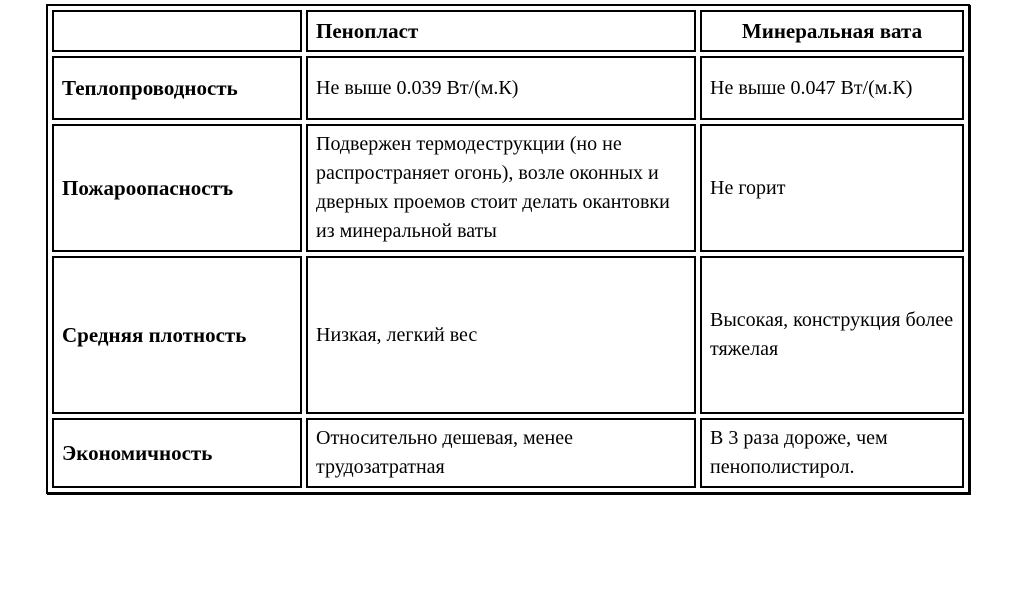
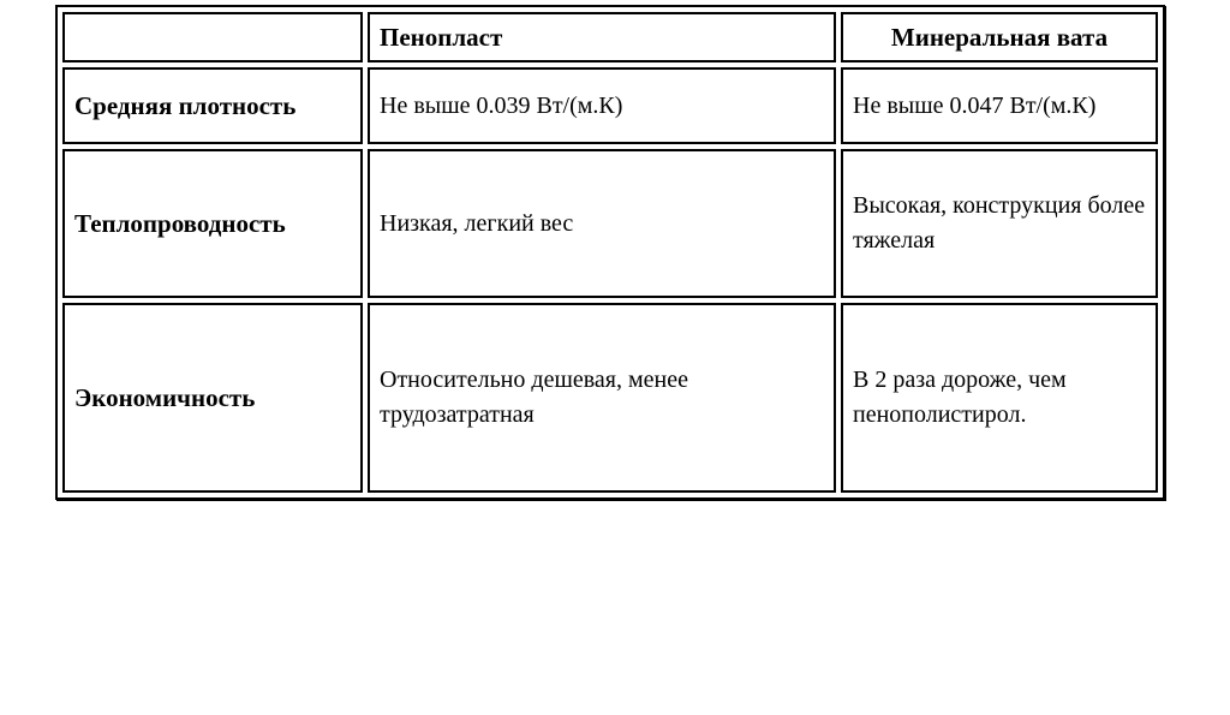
  	Пенопласт	Минеральная вата
- Теплопроводность	Не выше 0.039 Вт/(м.К)	Не выше 0.047 Вт/(м.К)
+ Средняя плотность	Не выше 0.039 Вт/(м.К)	Не выше 0.047 Вт/(м.К)
- Пожароопасностъ	Подвержен термодеструкции (но не распространяет огонь), возле оконных и дверных проемов стоит делать окантовки из минеральной ваты	Не горит
- Средняя плотность	Низкая, легкий вес	Высокая, конструкция более тяжелая
+ Теплопроводность	Низкая, легкий вес	Высокая, конструкция более тяжелая
- Экономичность	Относительно дешевая, менее трудозатратная	В 3 раза дороже, чем пенополистирол.
+ Экономичность	Относительно дешевая, менее трудозатратная	В 2 раза дороже, чем пенополистирол.
